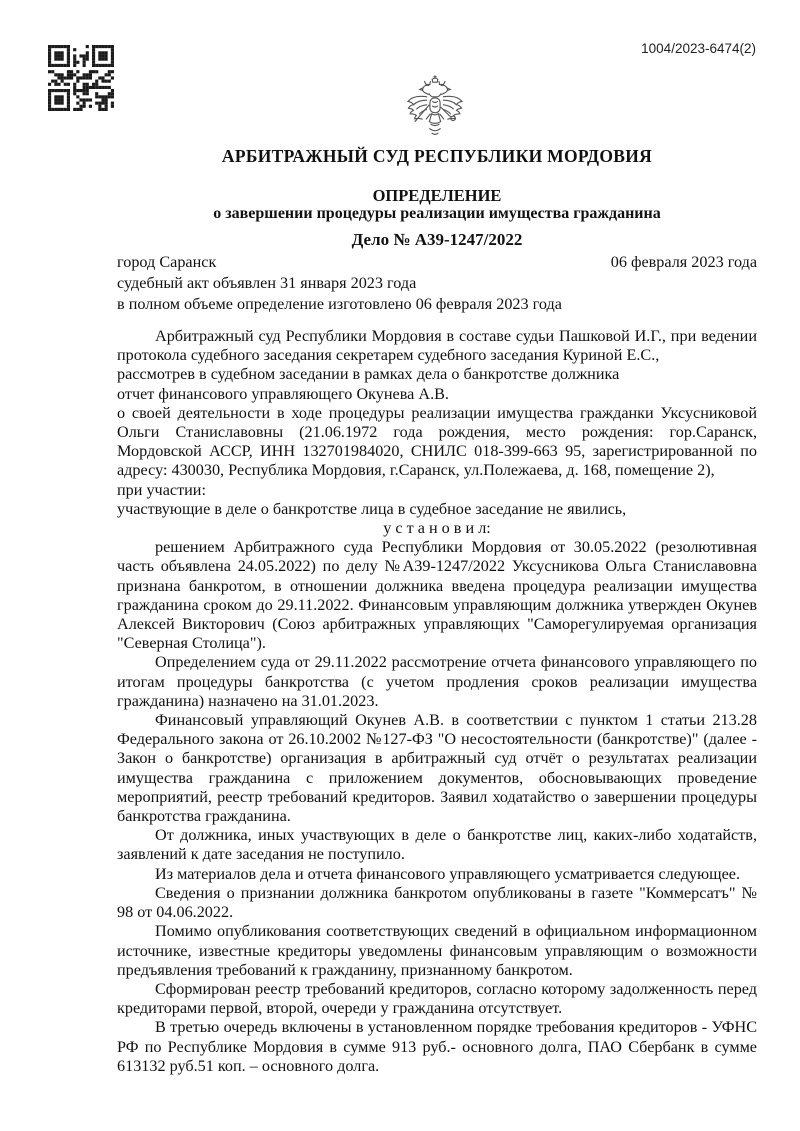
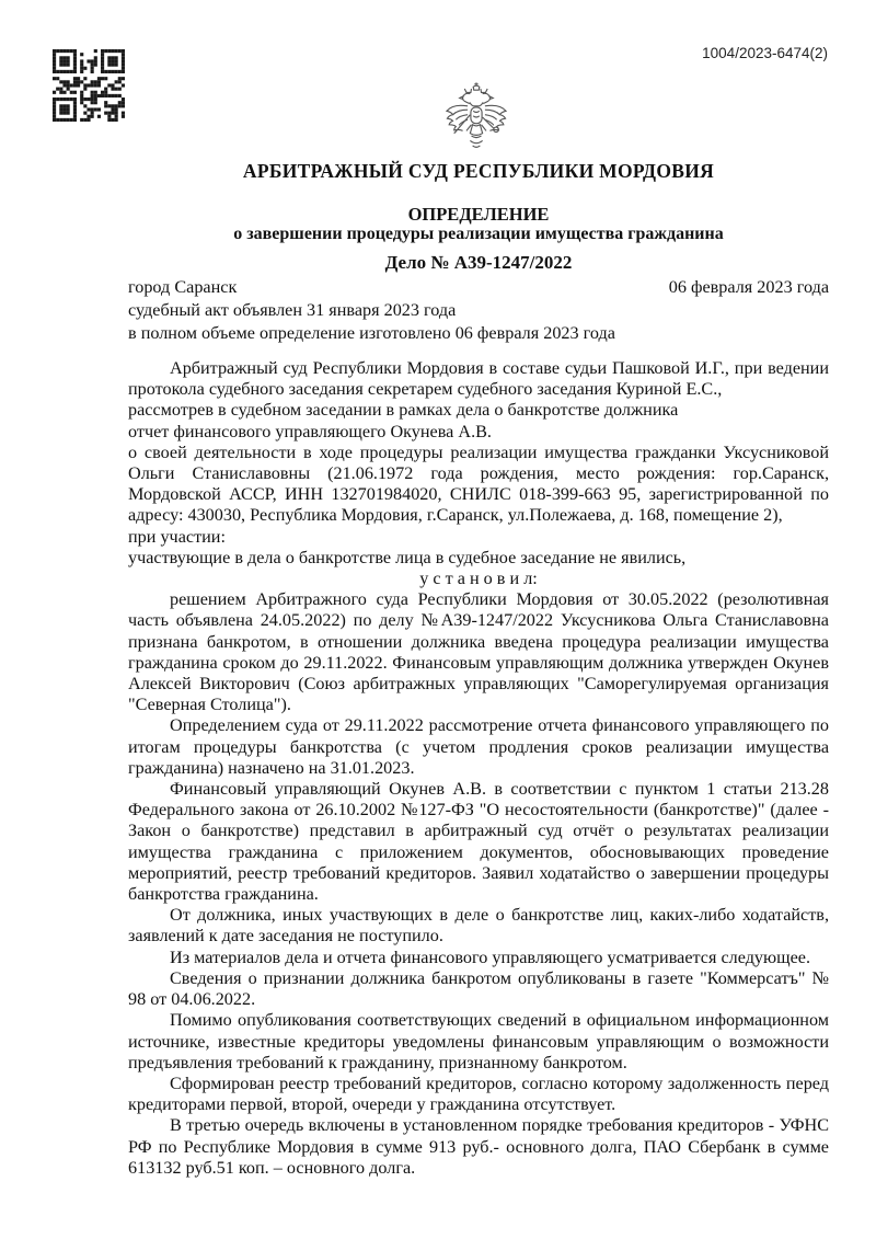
  1004/2023-6474(2)
  АРБИТРАЖНЫЙ СУД РЕСПУБЛИКИ МОРДОВИЯ
  ОПРЕДЕЛЕНИЕ
  о завершении процедуры реализации имущества гражданина
  Дело № А39-1247/2022
  город Саранск
  06 февраля 2023 года
  судебный акт объявлен 31 января 2023 года
  в полном объеме определение изготовлено 06 февраля 2023 года
  Арбитражный суд Республики Мордовия в составе судьи Пашковой И.Г., при ведении протокола судебного заседания секретарем судебного заседания Куриной Е.С.,
  рассмотрев в судебном заседании в рамках дела о банкротстве должника
  отчет финансового управляющего Окунева А.В.
  о своей деятельности в ходе процедуры реализации имущества гражданки Уксусниковой Ольги Станиславовны (21.06.1972 года рождения, место рождения: гор.Саранск, Мордовской АССР, ИНН 132701984020, СНИЛС 018-399-663 95, зарегистрированной по адресу: 430030, Республика Мордовия, г.Саранск, ул.Полежаева, д. 168, помещение 2),
  при участии:
- участвующие в деле о банкротстве лица в судебное заседание не явились,
+ участвующие в дела о банкротстве лица в судебное заседание не явились,
  у с т а н о в и л:
  решением Арбитражного суда Республики Мордовия от 30.05.2022 (резолютивная часть объявлена 24.05.2022) по делу №А39-1247/2022 Уксусникова Ольга Станиславовна признана банкротом, в отношении должника введена процедура реализации имущества гражданина сроком до 29.11.2022. Финансовым управляющим должника утвержден Окунев Алексей Викторович (Союз арбитражных управляющих "Саморегулируемая организация "Северная Столица").
  Определением суда от 29.11.2022 рассмотрение отчета финансового управляющего по итогам процедуры банкротства (с учетом продления сроков реализации имущества гражданина) назначено на 31.01.2023.
- Финансовый управляющий Окунев А.В. в соответствии с пунктом 1 статьи 213.28 Федерального закона от 26.10.2002 №127-ФЗ "О несостоятельности (банкротстве)" (далее - Закон о банкротстве) организация в арбитражный суд отчёт о результатах реализации имущества гражданина с приложением документов, обосновывающих проведение мероприятий, реестр требований кредиторов. Заявил ходатайство о завершении процедуры банкротства гражданина.
+ Финансовый управляющий Окунев А.В. в соответствии с пунктом 1 статьи 213.28 Федерального закона от 26.10.2002 №127-ФЗ "О несостоятельности (банкротстве)" (далее - Закон о банкротстве) представил в арбитражный суд отчёт о результатах реализации имущества гражданина с приложением документов, обосновывающих проведение мероприятий, реестр требований кредиторов. Заявил ходатайство о завершении процедуры банкротства гражданина.
  От должника, иных участвующих в деле о банкротстве лиц, каких-либо ходатайств, заявлений к дате заседания не поступило.
  Из материалов дела и отчета финансового управляющего усматривается следующее.
  Сведения о признании должника банкротом опубликованы в газете "Коммерсатъ" № 98 от 04.06.2022.
  Помимо опубликования соответствующих сведений в официальном информационном источнике, известные кредиторы уведомлены финансовым управляющим о возможности предъявления требований к гражданину, признанному банкротом.
  Сформирован реестр требований кредиторов, согласно которому задолженность перед кредиторами первой, второй, очереди у гражданина отсутствует.
  В третью очередь включены в установленном порядке требования кредиторов - УФНС РФ по Республике Мордовия в сумме 913 руб.- основного долга, ПАО Сбербанк в сумме 613132 руб.51 коп. – основного долга.
